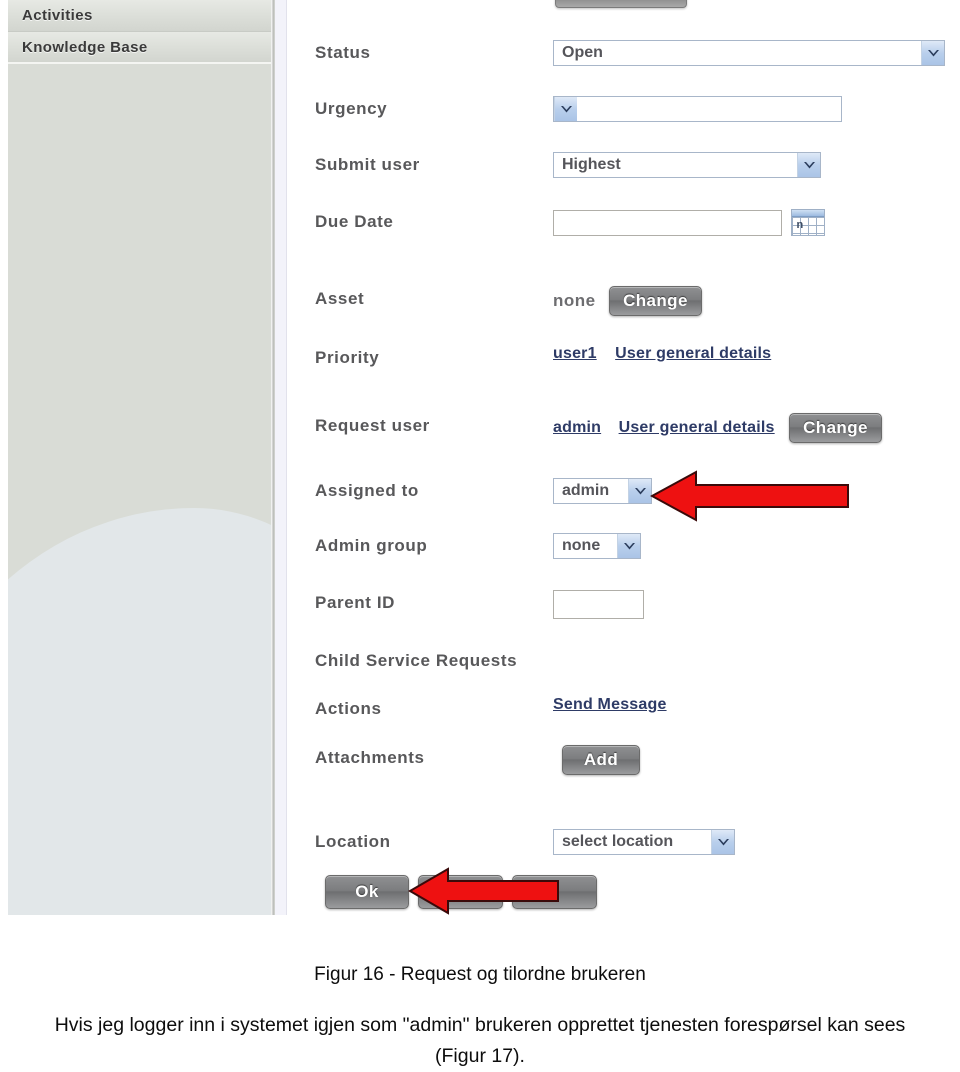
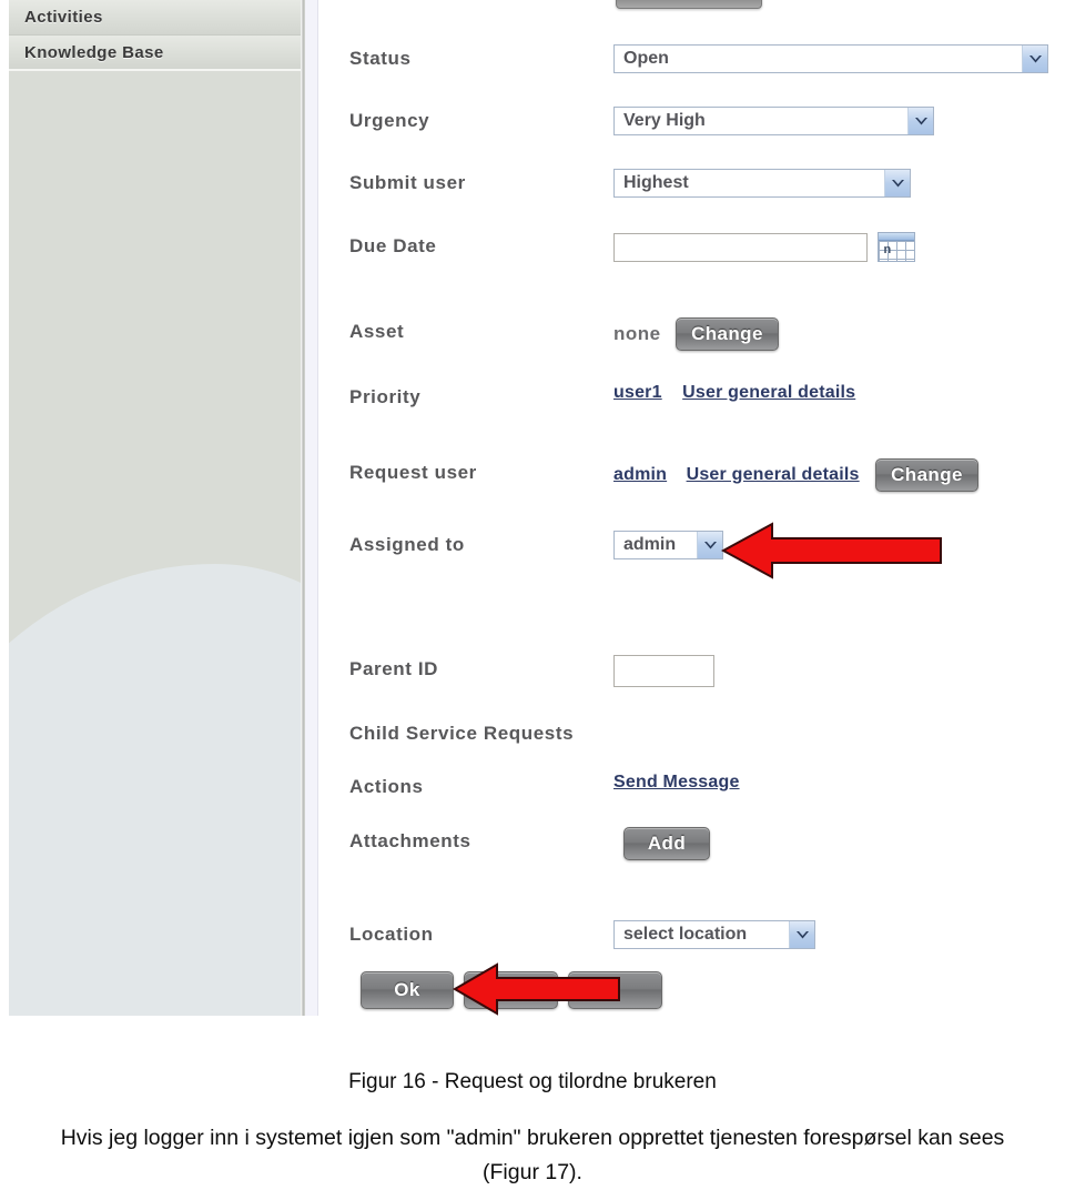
  Activities
  Knowledge Base
  Status
  Open
  Urgency
+ Very High
  Submit user
  Highest
  Due Date
  n
  Asset
  none Change
  Priority
  user1 User general details
  Request user
  admin User general details Change
  Assigned to
  admin
- Admin group
- none
  Parent ID
  Child Service Requests
  Actions
  Send Message
  Attachments
  Add
  Location
  select location
  Ok
  Figur 16 - Request og tilordne brukeren
  Hvis jeg logger inn i systemet igjen som "admin" brukeren opprettet tjenesten forespørsel kan sees (Figur 17).
